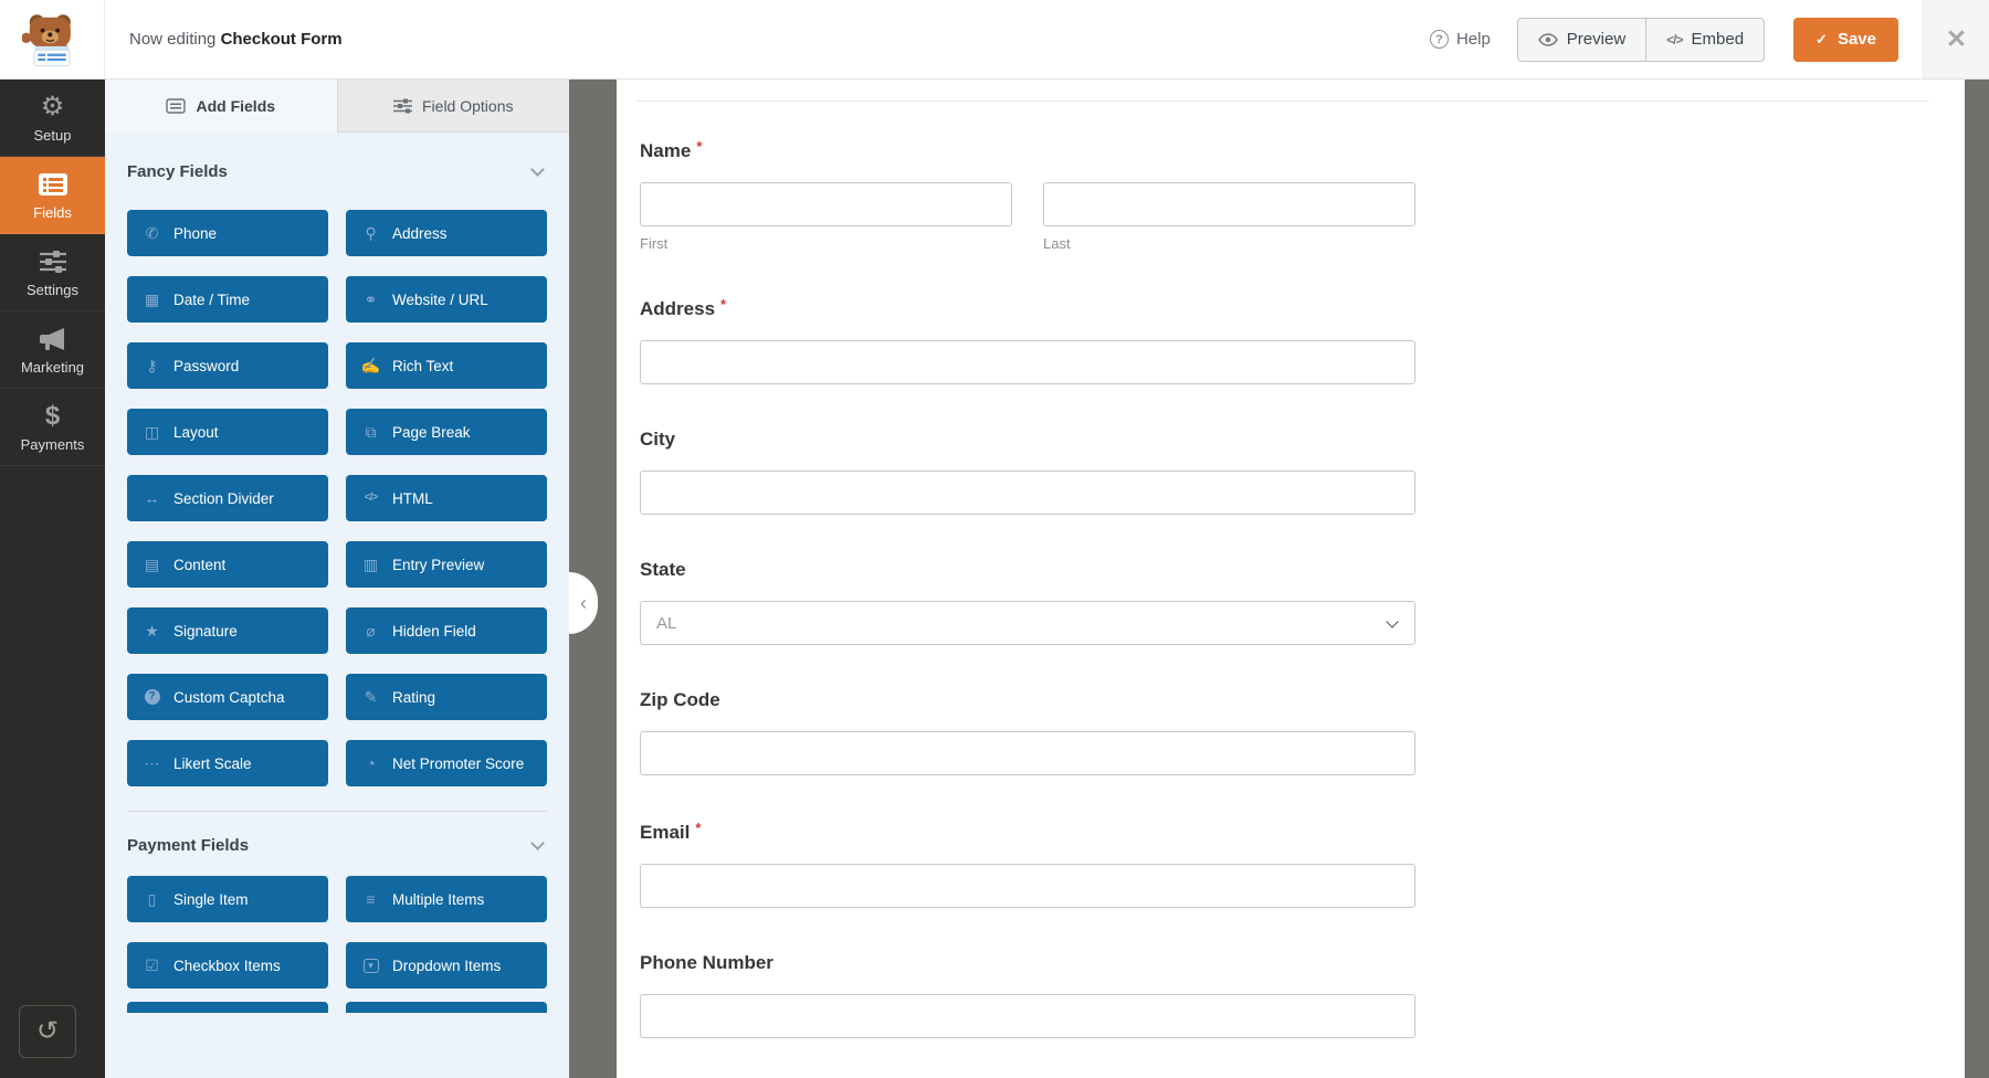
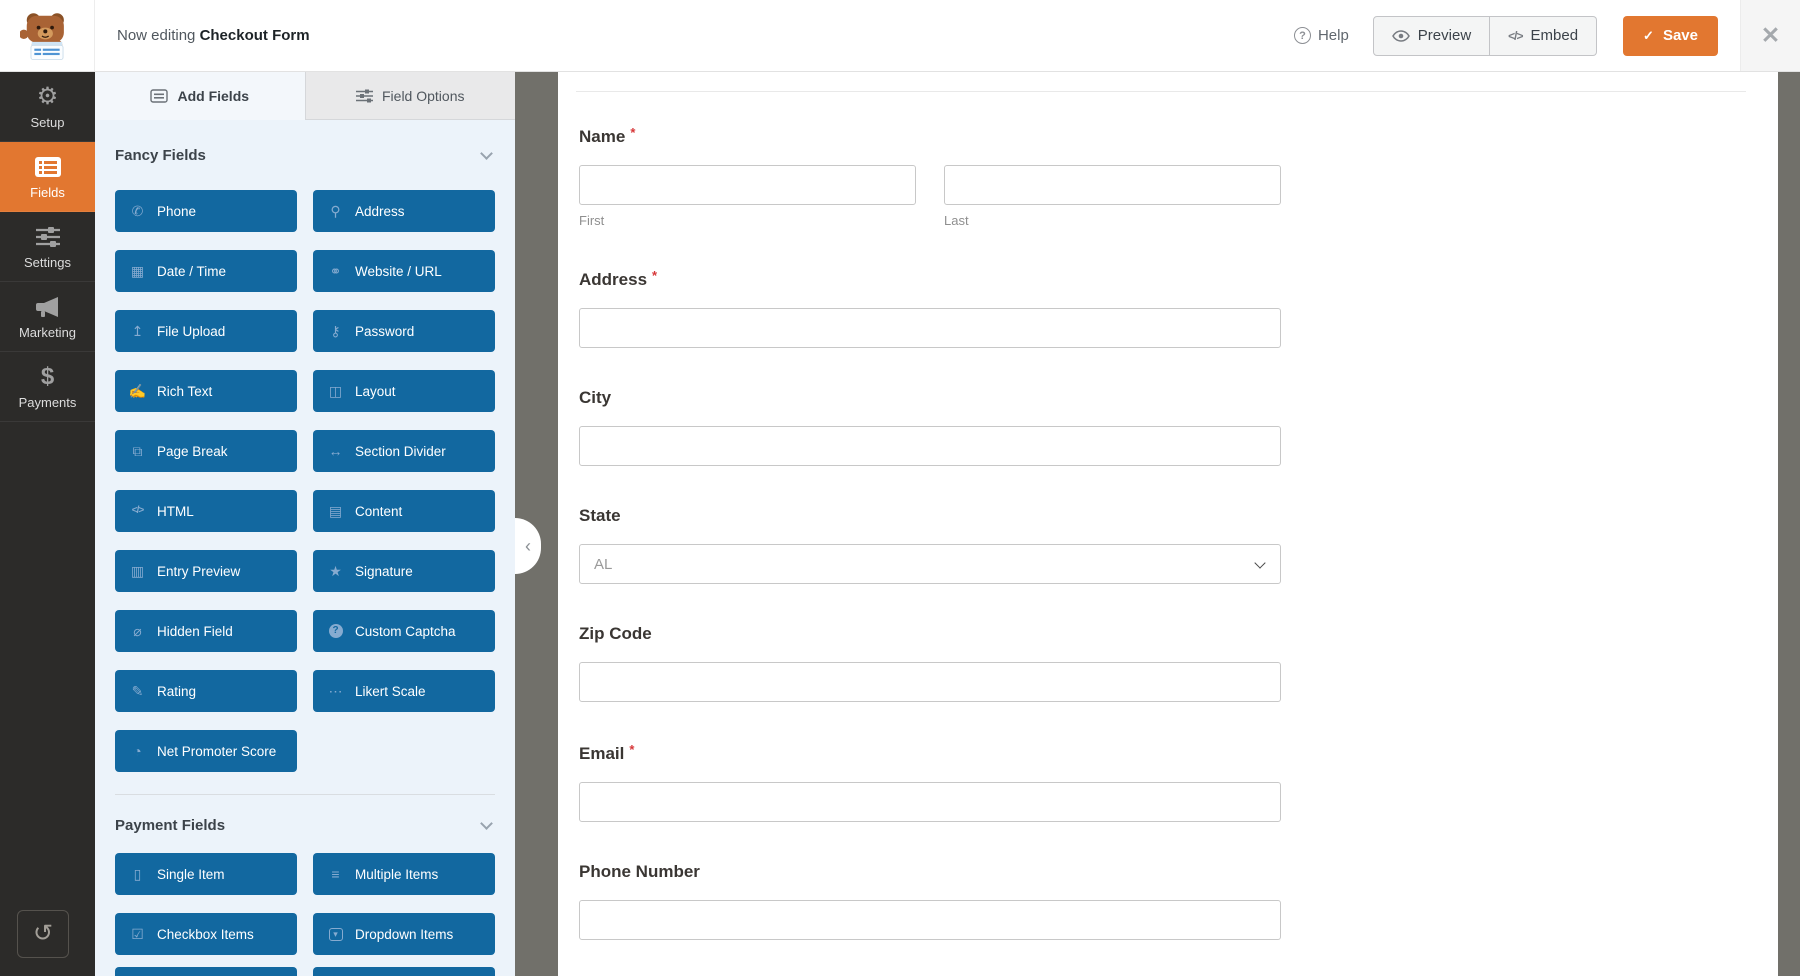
  Now editing Checkout Form
  ?
  Help
  Preview
  </>
  Embed
  ✓
  Save
  ✕
  ⚙
  Setup
  Fields
  Settings
  Marketing
  $
  Payments
  ↺
  Add Fields
  Field Options
  Fancy Fields
  ✆
  Phone
  ⚲
  Address
  ▦
  Date / Time
  ⚭
  Website / URL
+ ↥
+ File Upload
  ⚷
  Password
  ✍
  Rich Text
  ◫
  Layout
  ⧉
  Page Break
  ↔
  Section Divider
  </>
  HTML
  ▤
  Content
  ▥
  Entry Preview
  ★
  Signature
  ⌀
  Hidden Field
  ?
  Custom Captcha
  ✎
  Rating
  ⋯
  Likert Scale
  ◔
  Net Promoter Score
  Payment Fields
  ▯
  Single Item
  ≡
  Multiple Items
  ☑
  Checkbox Items
  ▾
  Dropdown Items
  ‹
  Name *
  First
  Last
  Address *
  City
  State
  AL
  Zip Code
  Email *
  Phone Number
